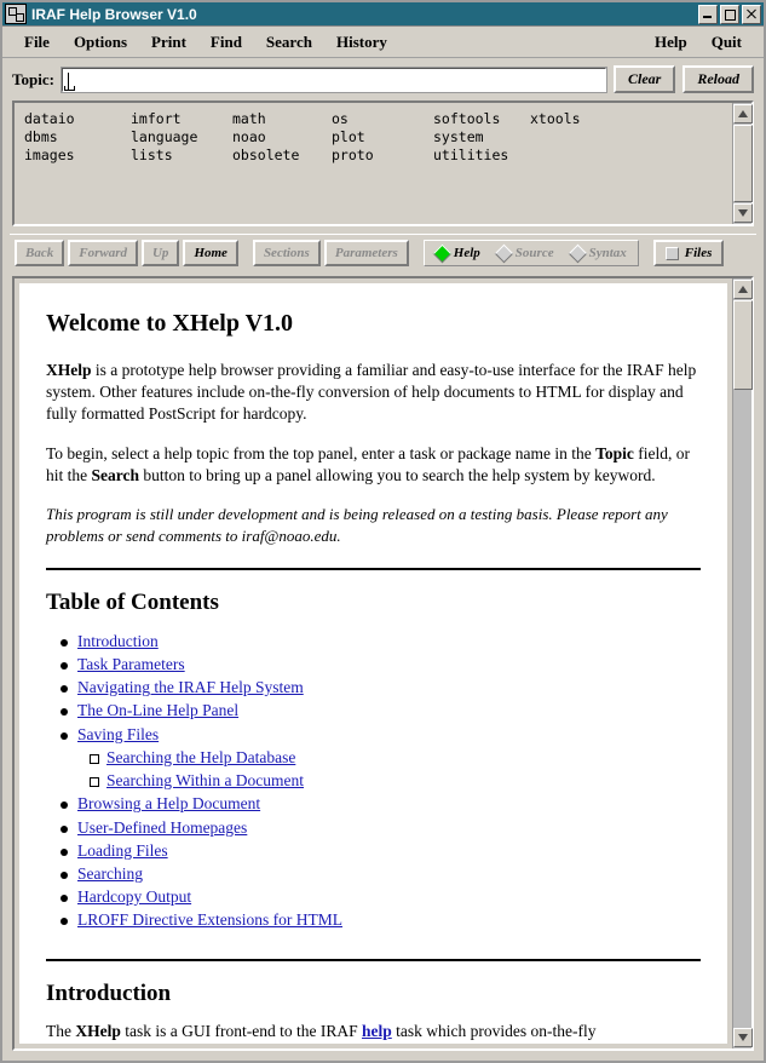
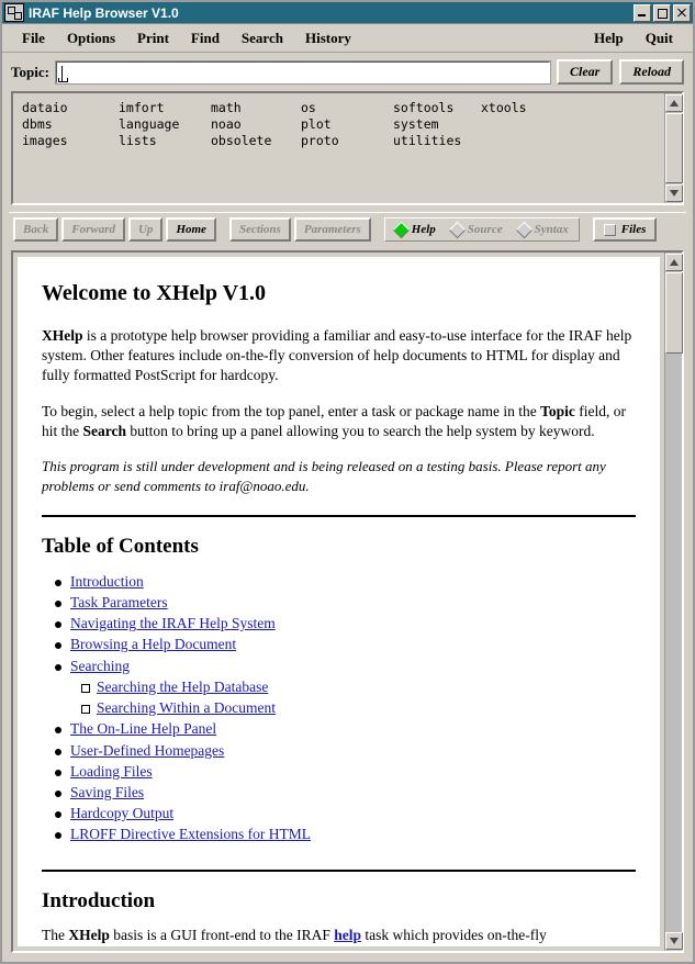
  IRAF Help Browser V1.0
  File
  Options
  Print
  Find
  Search
  History
  Help
  Quit
  Topic:
  Clear
  Reload
  dataio
  imfort
  math
  os
  softools
  xtools
  dbms
  language
  noao
  plot
  system
  images
  lists
  obsolete
  proto
  utilities
  Back
  Forward
  Up
  Home
  Sections
  Parameters
  Help
  Source
  Syntax
  Files
  Welcome to XHelp V1.0
  XHelp is a prototype help browser providing a familiar and easy-to-use interface for the IRAF help system. Other features include on-the-fly conversion of help documents to HTML for display and fully formatted PostScript for hardcopy.
  To begin, select a help topic from the top panel, enter a task or package name in the Topic field, or hit the Search button to bring up a panel allowing you to search the help system by keyword.
  This program is still under development and is being released on a testing basis. Please report any problems or send comments to iraf@noao.edu.
  Table of Contents
  Introduction
  Task Parameters
  Navigating the IRAF Help System
- The On-Line Help Panel
+ Browsing a Help Document
- Saving Files
+ Searching
  Searching the Help Database
  Searching Within a Document
- Browsing a Help Document
+ The On-Line Help Panel
  User-Defined Homepages
  Loading Files
- Searching
+ Saving Files
  Hardcopy Output
  LROFF Directive Extensions for HTML
  Introduction
- The XHelp task is a GUI front-end to the IRAF help task which provides on-the-fly
+ The XHelp basis is a GUI front-end to the IRAF help task which provides on-the-fly
